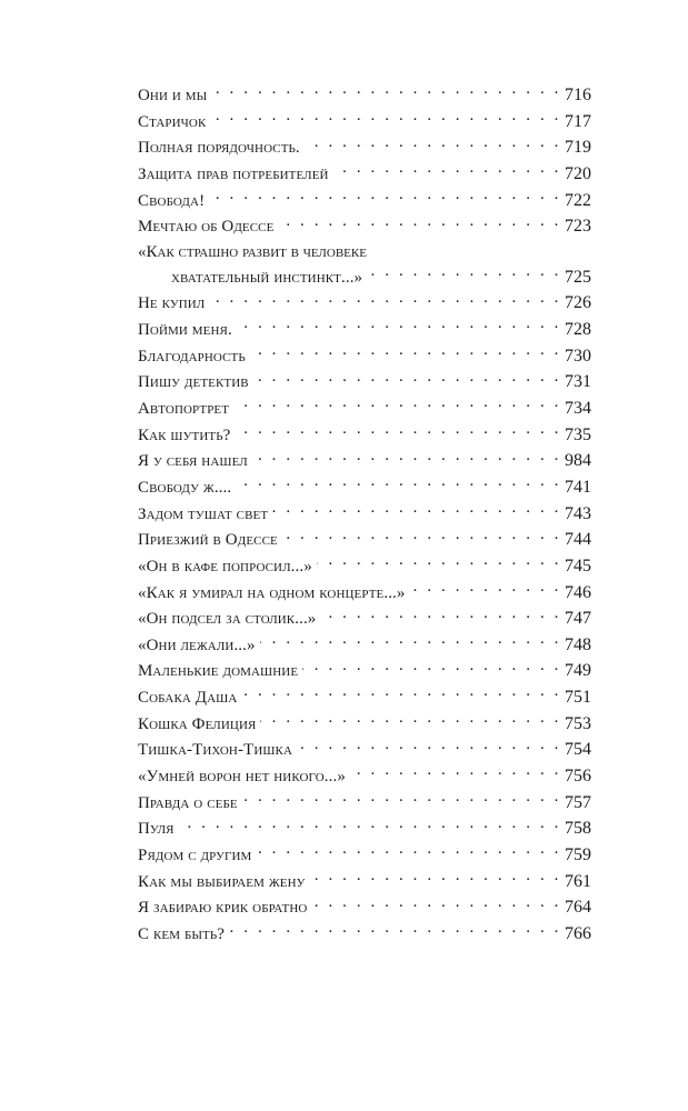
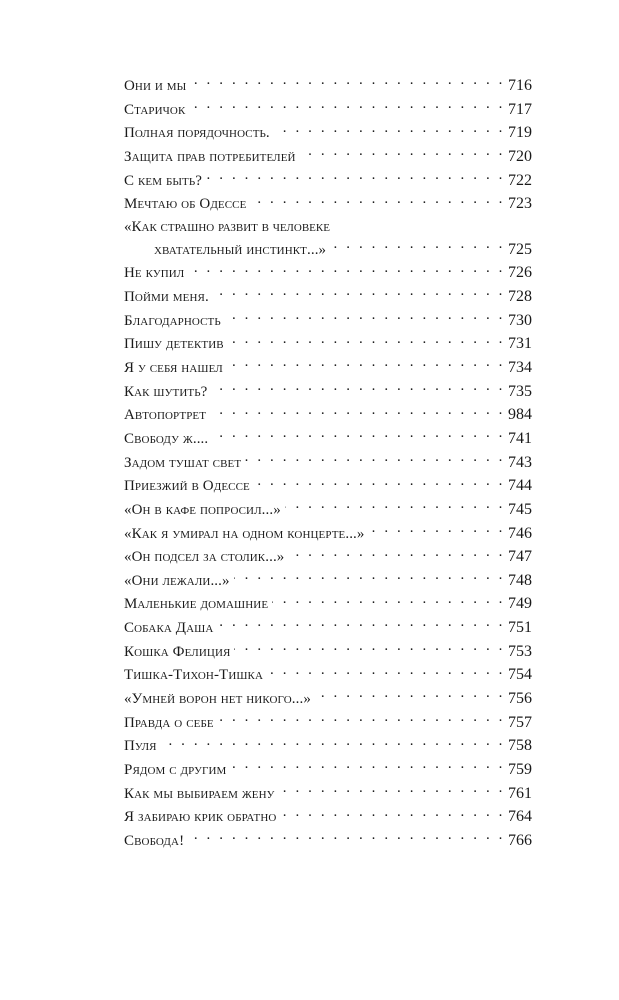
  Они и мы
  716
  Старичок
  717
  Полная порядочность.
  719
  Защита прав потребителей
  720
- Свобода!
+ С кем быть?
  722
  Мечтаю об Одессе
  723
  «Как страшно развит в человеке
  хватательный инстинкт...»
  725
  Не купил
  726
  Пойми меня.
  728
  Благодарность
  730
  Пишу детектив
  731
- Автопортрет
+ Я у себя нашел
  734
  Как шутить?
  735
- Я у себя нашел
+ Автопортрет
  984
  Свободу ж....
  741
  Задом тушат свет
  743
  Приезжий в Одессе
  744
  «Он в кафе попросил...»
  745
  «Как я умирал на одном концерте...»
  746
  «Он подсел за столик...»
  747
  «Они лежали...»
  748
  Маленькие домашние
  749
  Собака Даша
  751
  Кошка Фелиция
  753
  Тишка-Тихон-Тишка
  754
  «Умней ворон нет никого...»
  756
  Правда о себе
  757
  Пуля
  758
  Рядом с другим
  759
  Как мы выбираем жену
  761
  Я забираю крик обратно
  764
- С кем быть?
+ Свобода!
  766
